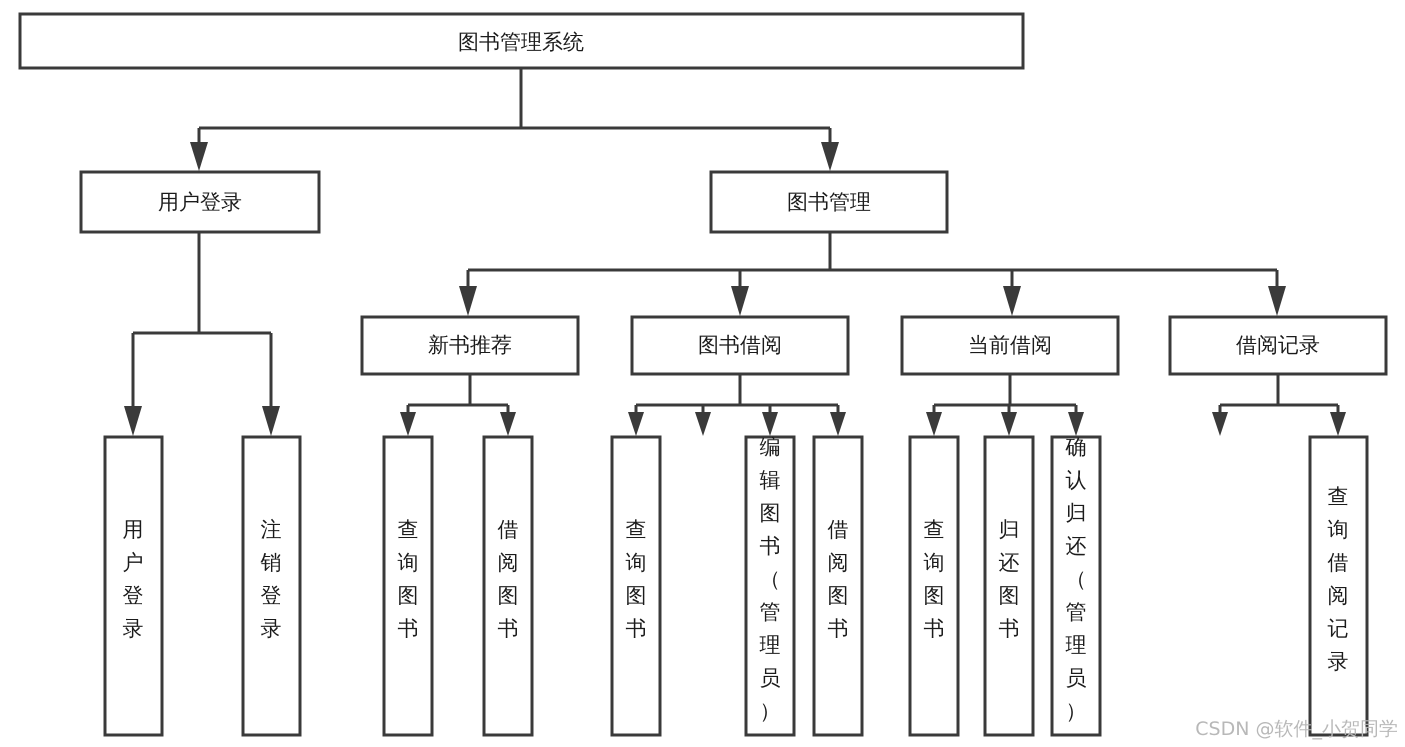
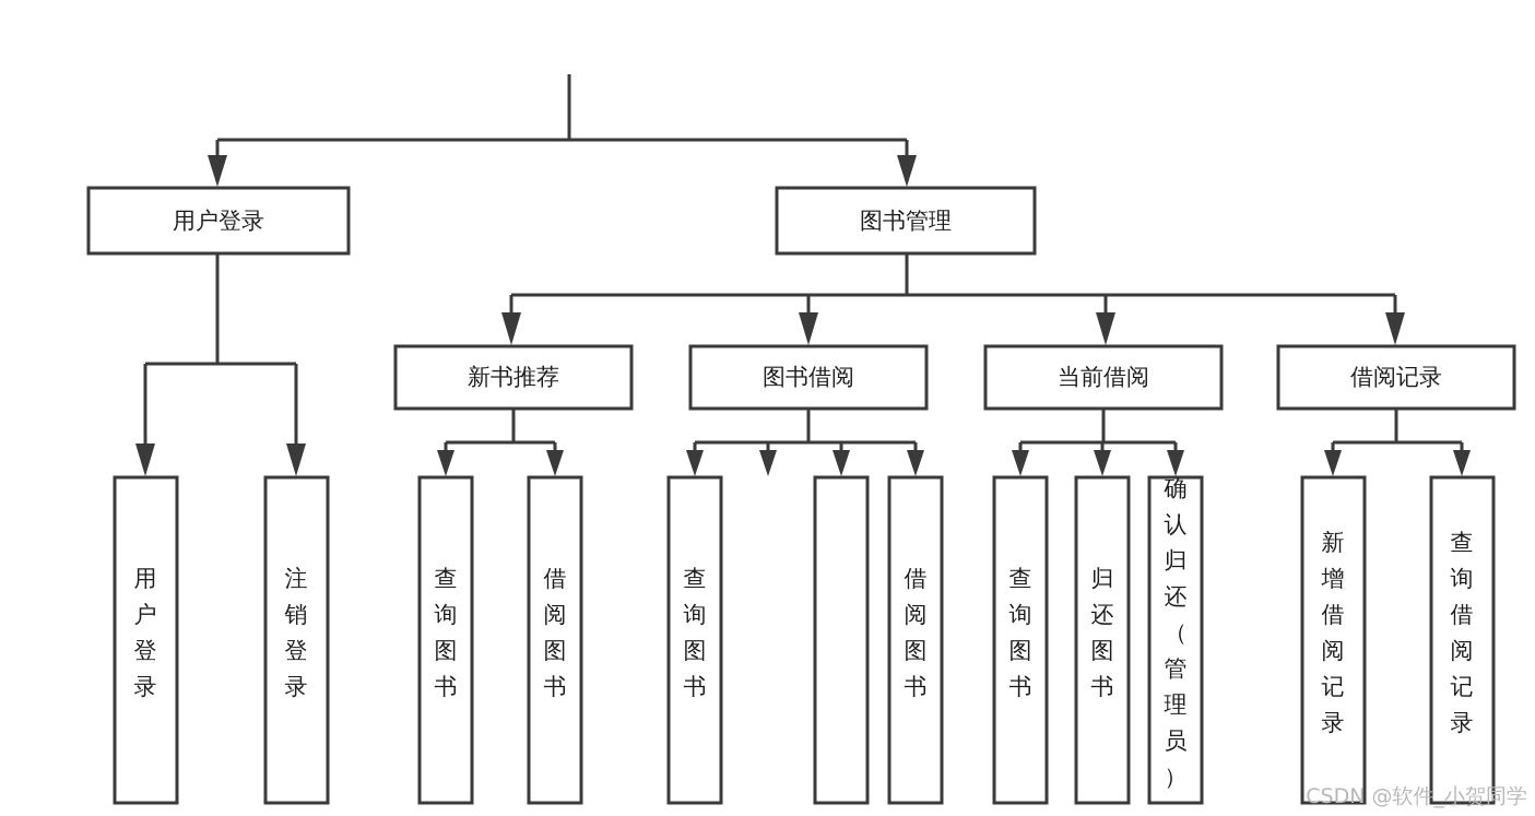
- 图书管理系统
  用户登录
  图书管理
  新书推荐
  图书借阅
  当前借阅
  借阅记录
  用户登录
  注销登录
  查询图书
  借阅图书
  查询图书
- 编辑图书（管理员）
  借阅图书
  查询图书
  归还图书
  确认归还（管理员）
+ 新增借阅记录
  查询借阅记录
  CSDN @软件_小贺同学
